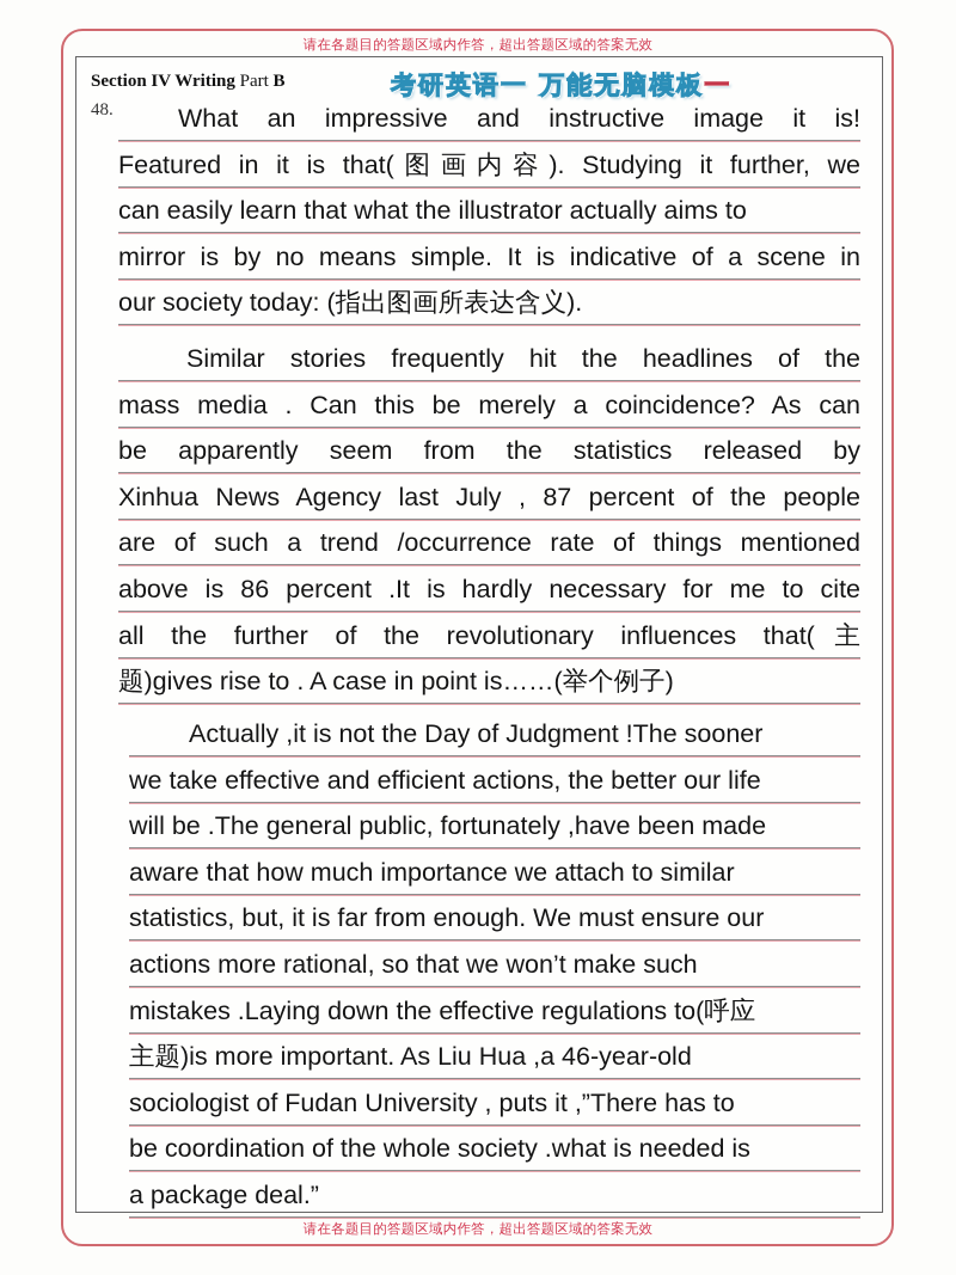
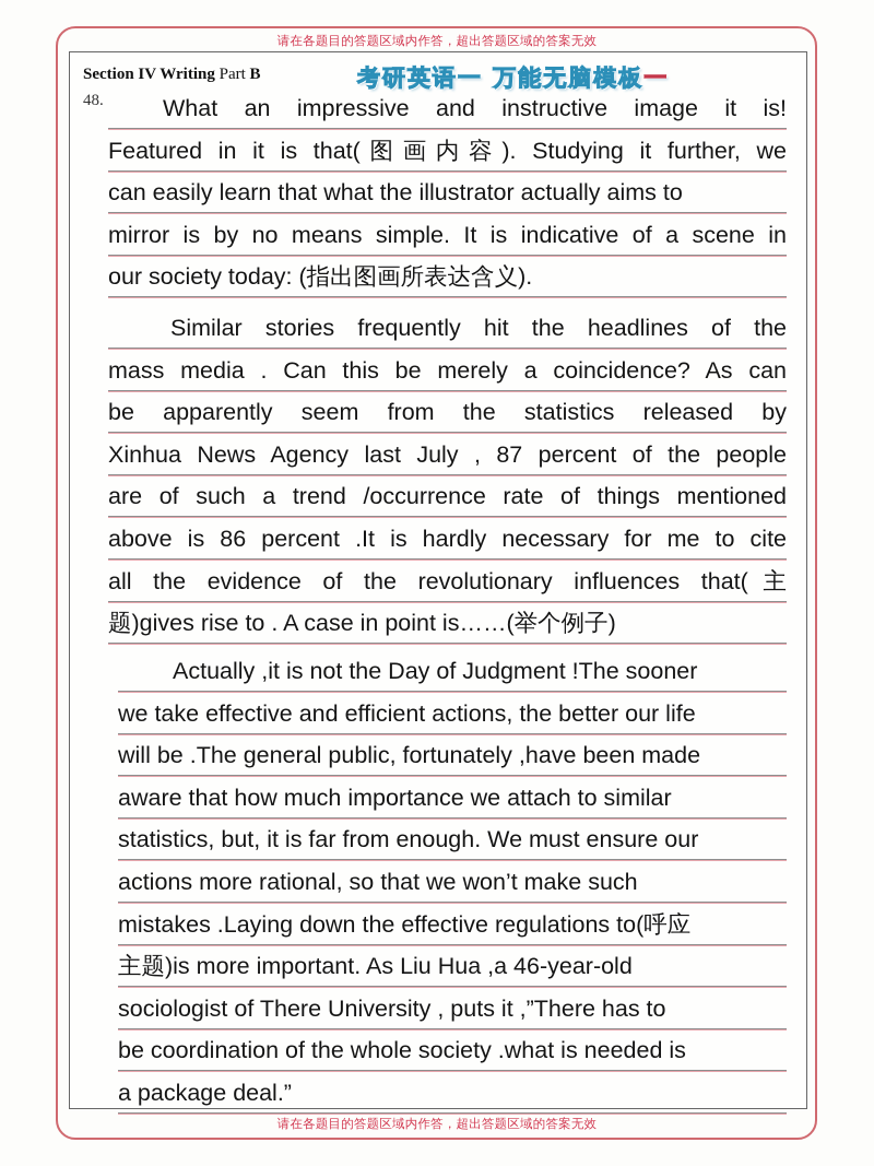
  请在各题目的答题区域内作答，超出答题区域的答案无效
  Section IV Writing Part B
  考研英语一 万能无脑模板一
  48.
  What an impressive and instructive image it is!
  Featured in it is that(图画内容). Studying it further, we
  can easily learn that what the illustrator actually aims to
  mirror is by no means simple. It is indicative of a scene in
  our society today: (指出图画所表达含义).
  Similar stories frequently hit the headlines of the
  mass media . Can this be merely a coincidence? As can
  be apparently seem from the statistics released by
  Xinhua News Agency last July , 87 percent of the people
  are of such a trend /occurrence rate of things mentioned
  above is 86 percent .It is hardly necessary for me to cite
- all the further of the revolutionary influences that(主
+ all the evidence of the revolutionary influences that(主
  题)gives rise to . A case in point is……(举个例子)
  Actually ,it is not the Day of Judgment !The sooner
  we take effective and efficient actions, the better our life
  will be .The general public, fortunately ,have been made
  aware that how much importance we attach to similar
  statistics, but, it is far from enough. We must ensure our
  actions more rational, so that we won’t make such
  mistakes .Laying down the effective regulations to(呼应
  主题)is more important. As Liu Hua ,a 46-year-old
- sociologist of Fudan University , puts it ,”There has to
+ sociologist of There University , puts it ,”There has to
  be coordination of the whole society .what is needed is
  a package deal.”
  请在各题目的答题区域内作答，超出答题区域的答案无效
